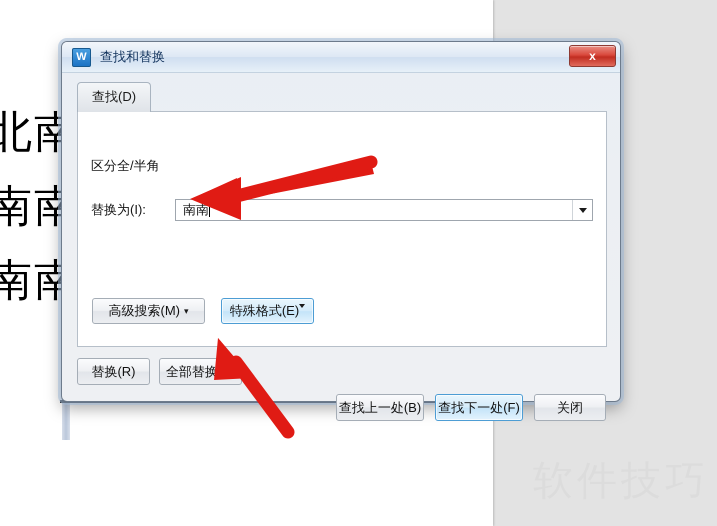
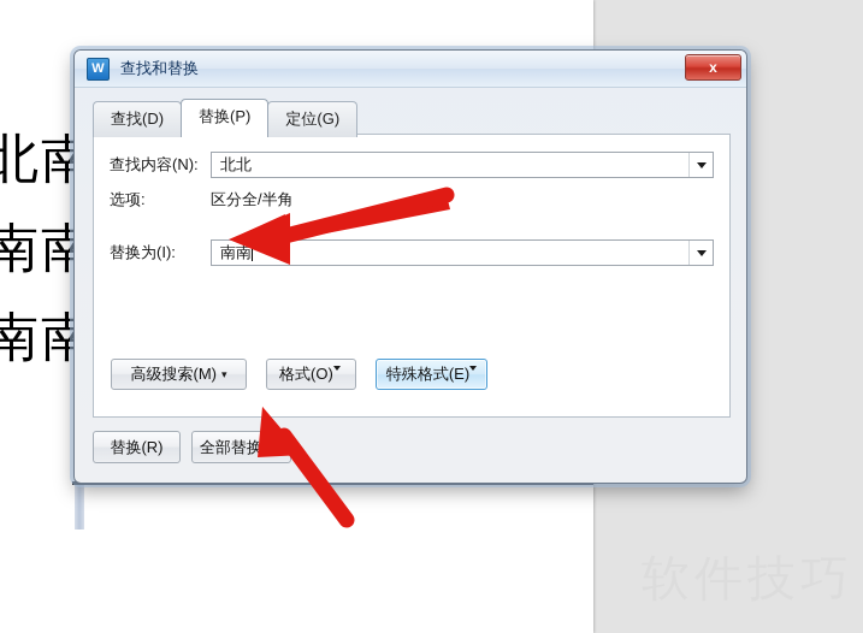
  北南
  南南
  南南
  W
  查找和替换
  x
  查找(D)
+ 替换(P)
+ 定位(G)
+ 查找内容(N):
+ 北北
+ 选项:
  区分全/半角
  替换为(I):
  南南
  高级搜索(M)
  ▾
+ 格式(O)
  特殊格式(E)
  替换(R)
- 查找上一处(B)
- 查找下一处(F)
- 关闭
